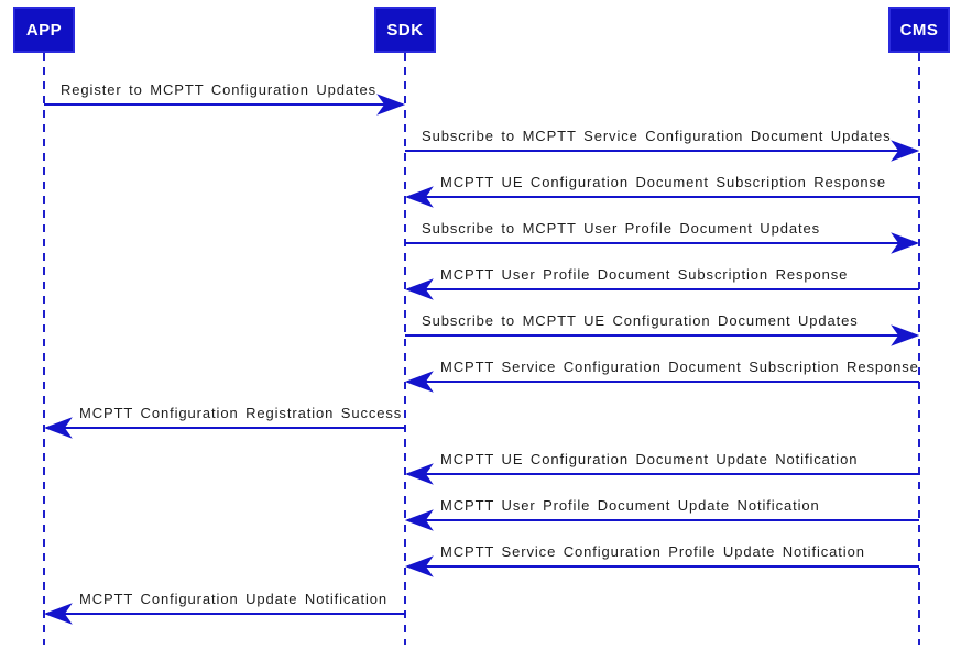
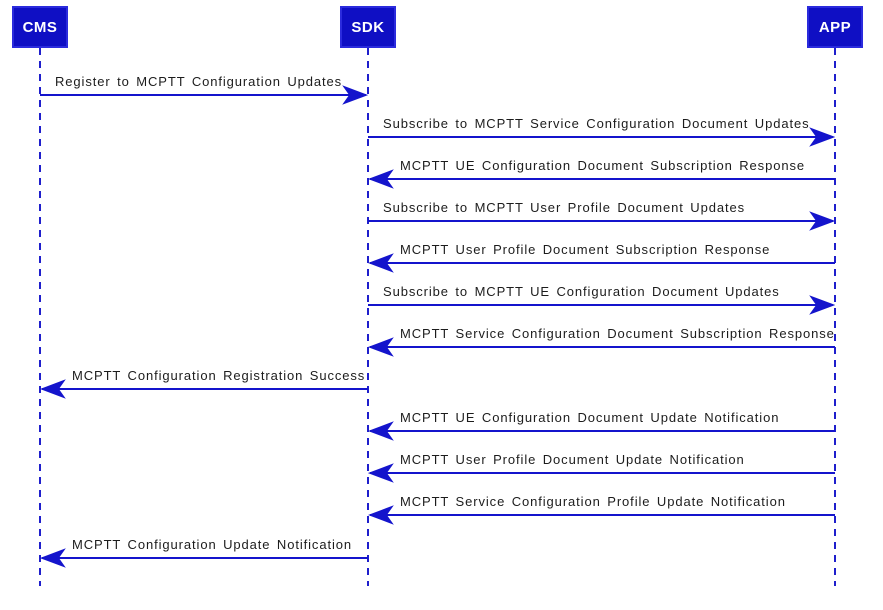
- APP
+ CMS
  SDK
- CMS
+ APP
  Register to MCPTT Configuration Updates
  Subscribe to MCPTT Service Configuration Document Updates
  MCPTT UE Configuration Document Subscription Response
  Subscribe to MCPTT User Profile Document Updates
  MCPTT User Profile Document Subscription Response
  Subscribe to MCPTT UE Configuration Document Updates
  MCPTT Service Configuration Document Subscription Response
  MCPTT Configuration Registration Success
  MCPTT UE Configuration Document Update Notification
  MCPTT User Profile Document Update Notification
  MCPTT Service Configuration Profile Update Notification
  MCPTT Configuration Update Notification
